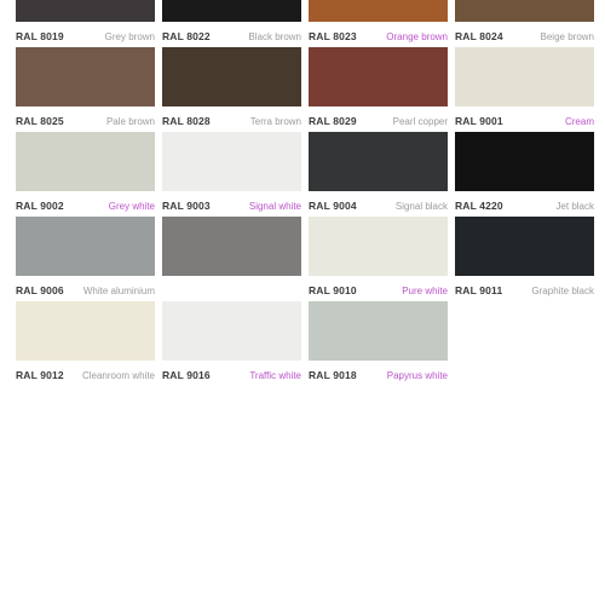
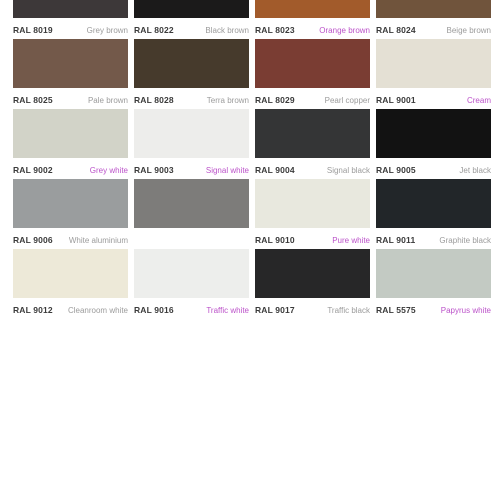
  RAL 8019
  Grey brown
  RAL 8022
  Black brown
  RAL 8023
  Orange brown
  RAL 8024
  Beige brown
  RAL 8025
  Pale brown
  RAL 8028
  Terra brown
  RAL 8029
  Pearl copper
  RAL 9001
  Cream
  RAL 9002
  Grey white
  RAL 9003
  Signal white
  RAL 9004
  Signal black
- RAL 4220
+ RAL 9005
  Jet black
  RAL 9006
  White aluminium
  RAL 9010
  Pure white
  RAL 9011
  Graphite black
  RAL 9012
  Cleanroom white
  RAL 9016
  Traffic white
+ RAL 9017
+ Traffic black
- RAL 9018
+ RAL 5575
  Papyrus white
